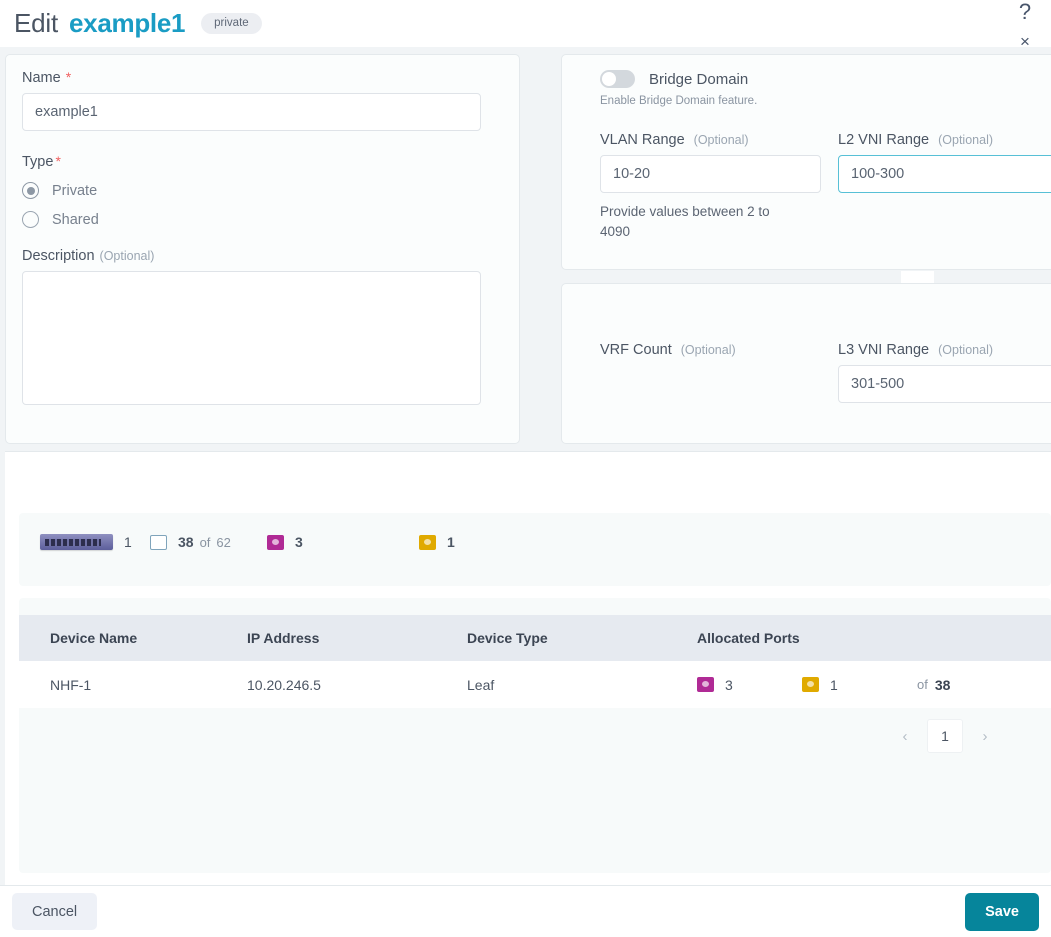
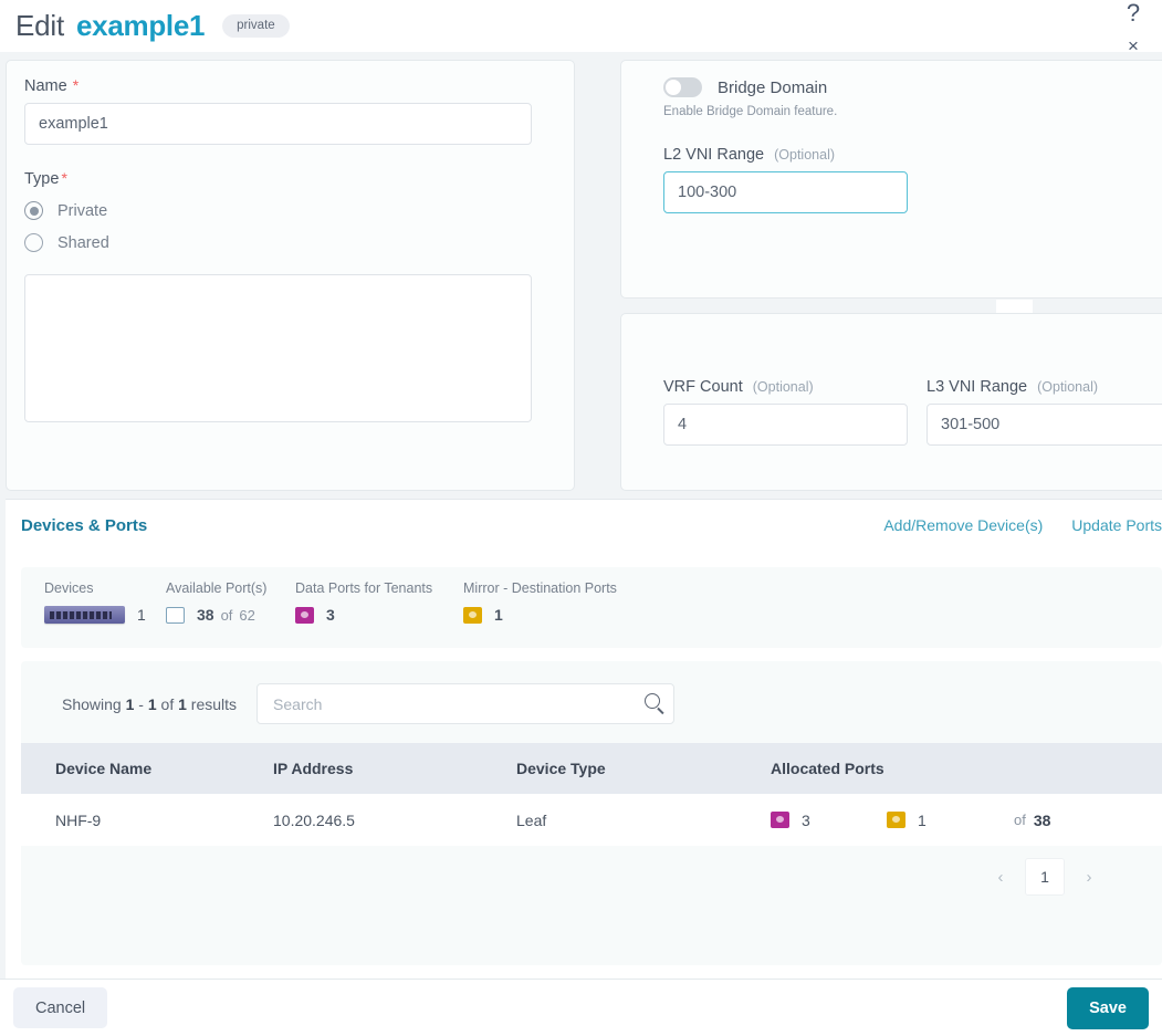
  Edit
  example1
  private
  ?
  ×
  Name
  *
  example1
  Type
  *
  Private
  Shared
- Description
- (Optional)
  Bridge Domain
  Enable Bridge Domain feature.
- VLAN Range (Optional)
- 10-20
- Provide values between 2 to 4090
  L2 VNI Range (Optional)
  100-300
  VRF Count (Optional)
+ 4
  L3 VNI Range (Optional)
  301-500
+ Devices & Ports
+ Add/Remove Device(s)
+ Update Ports
+ Devices
+ Available Port(s)
+ Data Ports for Tenants
+ Mirror - Destination Ports
  1
  38
  of
  62
  3
  1
+ Showing 1 - 1 of 1 results
+ Search
  Device Name	IP Address	Device Type	Allocated Ports
- NHF-1	10.20.246.5	Leaf	3 1 of 38
+ NHF-9	10.20.246.5	Leaf	3 1 of 38
  ‹
  1
  ›
  Cancel
  Save
